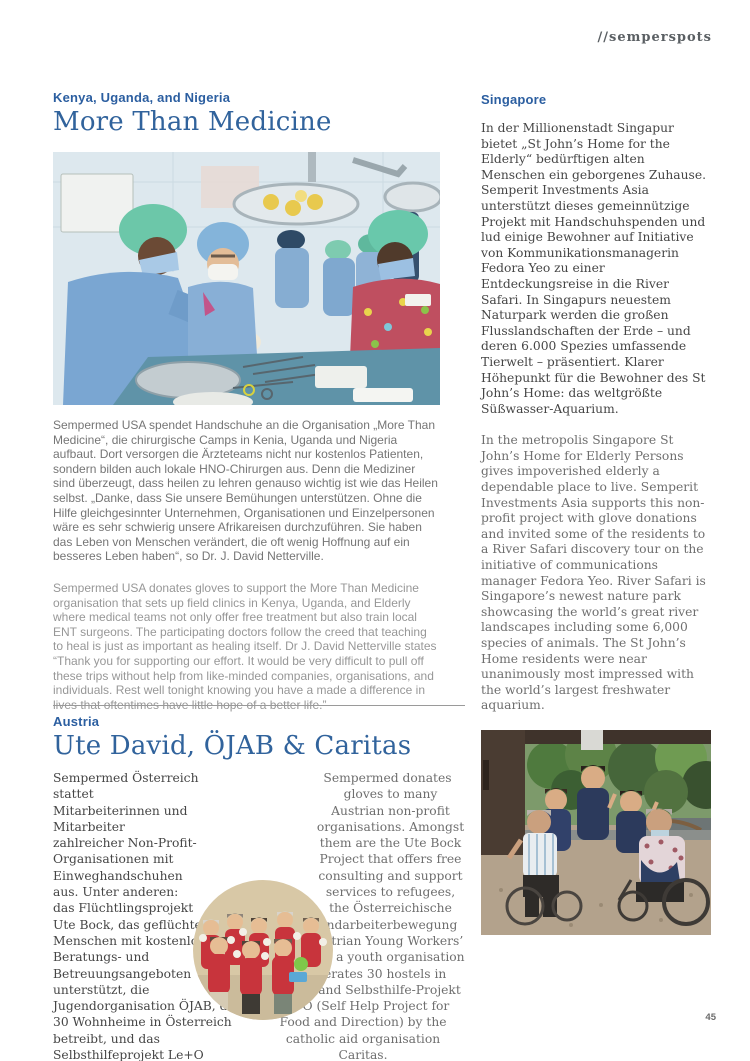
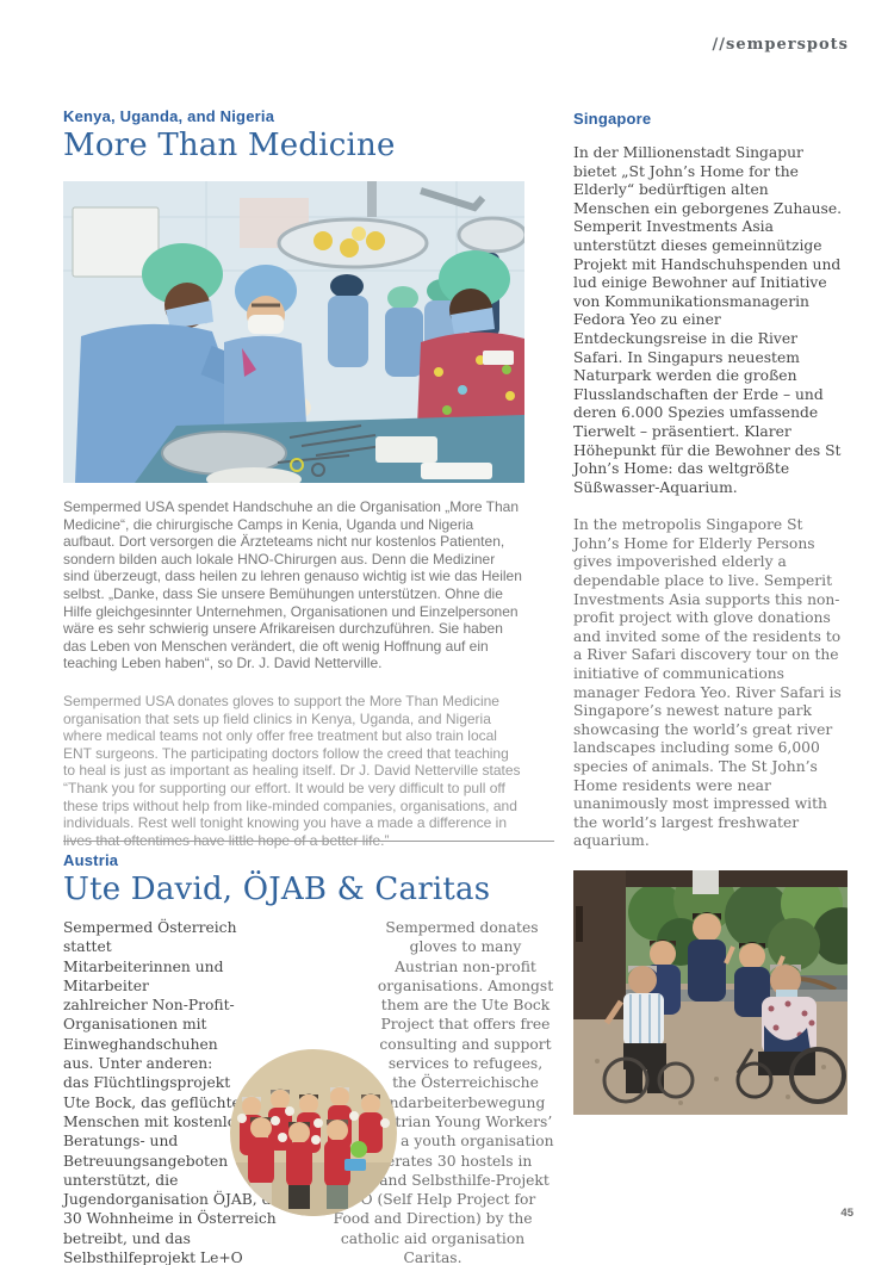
  //semperspots
  Kenya, Uganda, and Nigeria
  More Than Medicine
- Sempermed USA spendet Handschuhe an die Organisation „More Than Medicine“, die chirurgische Camps in Kenia, Uganda und Nigeria aufbaut. Dort versorgen die Ärzteteams nicht nur kostenlos Patienten, sondern bilden auch lokale HNO-Chirurgen aus. Denn die Mediziner sind überzeugt, dass heilen zu lehren genauso wichtig ist wie das Heilen selbst. „Danke, dass Sie unsere Bemühungen unterstützen. Ohne die Hilfe gleichgesinnter Unternehmen, Organisationen und Einzelpersonen wäre es sehr schwierig unsere Afrikareisen durchzuführen. Sie haben das Leben von Menschen verändert, die oft wenig Hoffnung auf ein besseres Leben haben“, so Dr. J. David Netterville.
+ Sempermed USA spendet Handschuhe an die Organisation „More Than Medicine“, die chirurgische Camps in Kenia, Uganda und Nigeria aufbaut. Dort versorgen die Ärzteteams nicht nur kostenlos Patienten, sondern bilden auch lokale HNO-Chirurgen aus. Denn die Mediziner sind überzeugt, dass heilen zu lehren genauso wichtig ist wie das Heilen selbst. „Danke, dass Sie unsere Bemühungen unterstützen. Ohne die Hilfe gleichgesinnter Unternehmen, Organisationen und Einzelpersonen wäre es sehr schwierig unsere Afrikareisen durchzuführen. Sie haben das Leben von Menschen verändert, die oft wenig Hoffnung auf ein teaching Leben haben“, so Dr. J. David Netterville.
- Sempermed USA donates gloves to support the More Than Medicine organisation that sets up field clinics in Kenya, Uganda, and Elderly where medical teams not only offer free treatment but also train local ENT surgeons. The participating doctors follow the creed that teaching to heal is just as important as healing itself. Dr J. David Netterville states “Thank you for supporting our effort. It would be very difficult to pull off these trips without help from like-minded companies, organisations, and individuals. Rest well tonight knowing you have a made a difference in lives that oftentimes have little hope of a better life.”
+ Sempermed USA donates gloves to support the More Than Medicine organisation that sets up field clinics in Kenya, Uganda, and Nigeria where medical teams not only offer free treatment but also train local ENT surgeons. The participating doctors follow the creed that teaching to heal is just as important as healing itself. Dr J. David Netterville states “Thank you for supporting our effort. It would be very difficult to pull off these trips without help from like-minded companies, organisations, and individuals. Rest well tonight knowing you have a made a difference in lives that oftentimes have little hope of a better life.”
  Singapore
  In der Millionenstadt Singapur bietet „St John’s Home for the Elderly“ bedürftigen alten Menschen ein geborgenes Zuhause. Semperit Investments Asia unterstützt dieses gemeinnützige Projekt mit Handschuhspenden und lud einige Bewohner auf Initiative von Kommunikationsmanagerin Fedora Yeo zu einer Entdeckungsreise in die River Safari. In Singapurs neuestem Naturpark werden die großen Flusslandschaften der Erde – und deren 6.000 Spezies umfassende Tierwelt – präsentiert. Klarer Höhepunkt für die Bewohner des St John’s Home: das weltgrößte Süßwasser-Aquarium.
  In the metropolis Singapore St John’s Home for Elderly Persons gives impoverished elderly a dependable place to live. Semperit Investments Asia supports this non-profit project with glove donations and invited some of the residents to a River Safari discovery tour on the initiative of communications manager Fedora Yeo. River Safari is Singapore’s newest nature park showcasing the world’s great river landscapes including some 6,000 species of animals. The St John’s Home residents were near unanimously most impressed with the world’s largest freshwater aquarium.
  Austria
  Ute David, ÖJAB & Caritas
  Sempermed Österreich stattet Mitarbeiterinnen und Mitarbeiter zahlreicher Non-Profit-Organisationen mit Einweghandschuhen aus. Unter anderen: das Flüchtlingsprojekt Ute Bock, das geflücht Menschen mit kostenl Beratungs- und Betreuungsangeboten unterstützt, die Jugendorganisation ÖJAB, 30 Wohnheime in Österreich betreibt, und das Selbsthilfeprojekt Le+O
  Sempermed donates gloves to many Austrian non-profit organisations. Amongst them are the Ute Bock Project that offers free consulting and support services to refugees, the Österreichische ndarbeiterbewegung trian Young Workers’ a youth organisation rates 30 hostels in and Selbsthilfe-Projekt O (Self Help Project for Food and Direction) by the catholic aid organisation Caritas.
  45
